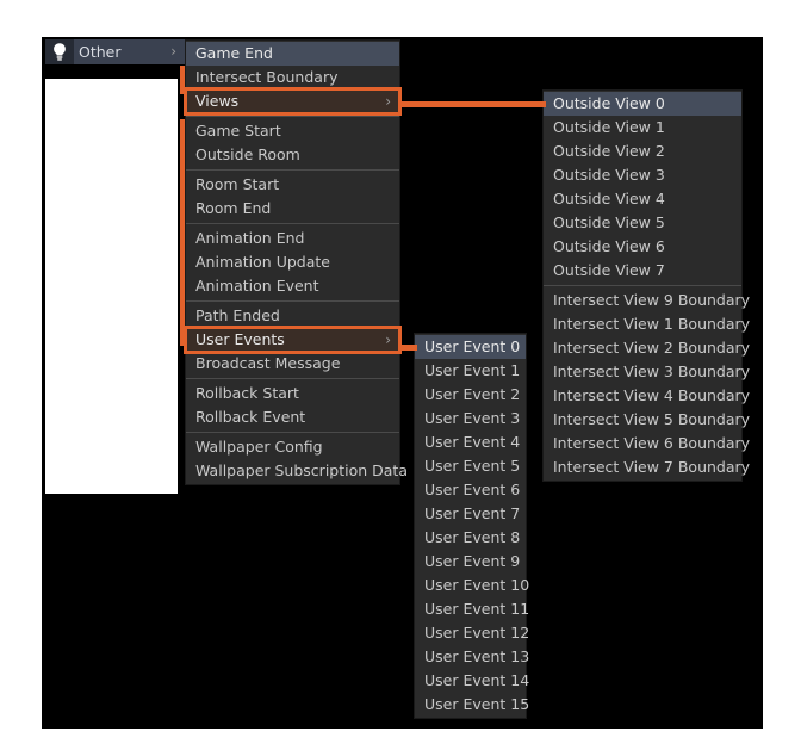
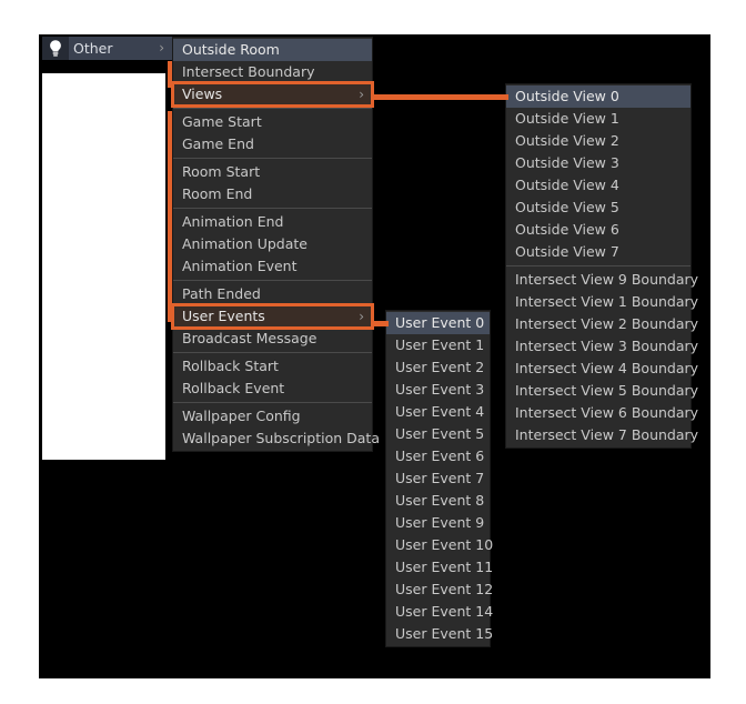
  Other
  ›
- Game End
+ Outside Room
  Intersect Boundary
  Views
  ›
  Game Start
- Outside Room
+ Game End
  Room Start
  Room End
  Animation End
  Animation Update
  Animation Event
  Path Ended
  User Events
  ›
  Broadcast Message
  Rollback Start
  Rollback Event
  Wallpaper Config
  Wallpaper Subscription Data
  User Event 0
  User Event 1
  User Event 2
  User Event 3
  User Event 4
  User Event 5
  User Event 6
  User Event 7
  User Event 8
  User Event 9
  User Event 10
  User Event 11
  User Event 12
- User Event 13
  User Event 14
  User Event 15
  Outside View 0
  Outside View 1
  Outside View 2
  Outside View 3
  Outside View 4
  Outside View 5
  Outside View 6
  Outside View 7
  Intersect View 9 Boundary
  Intersect View 1 Boundary
  Intersect View 2 Boundary
  Intersect View 3 Boundary
  Intersect View 4 Boundary
  Intersect View 5 Boundary
  Intersect View 6 Boundary
  Intersect View 7 Boundary
